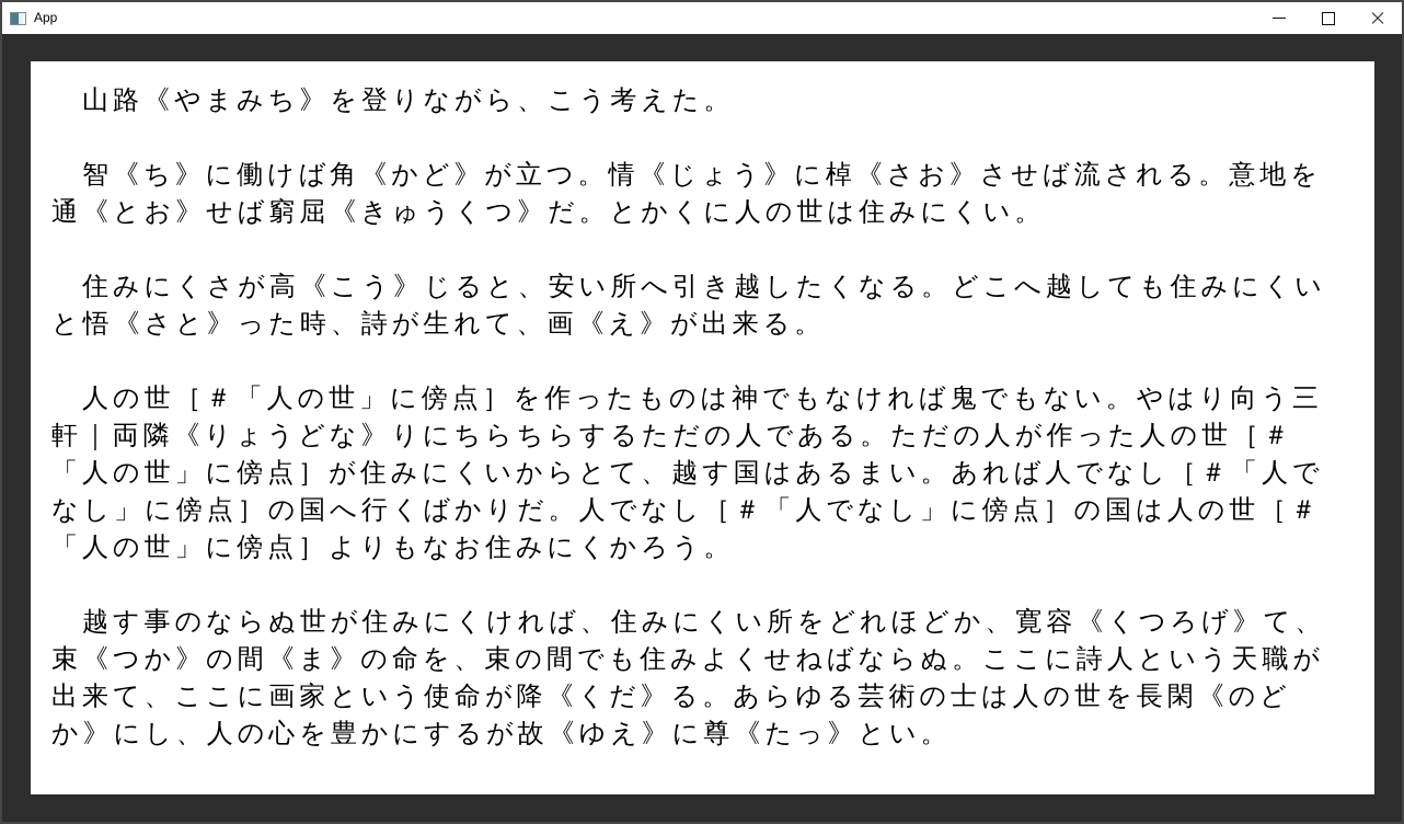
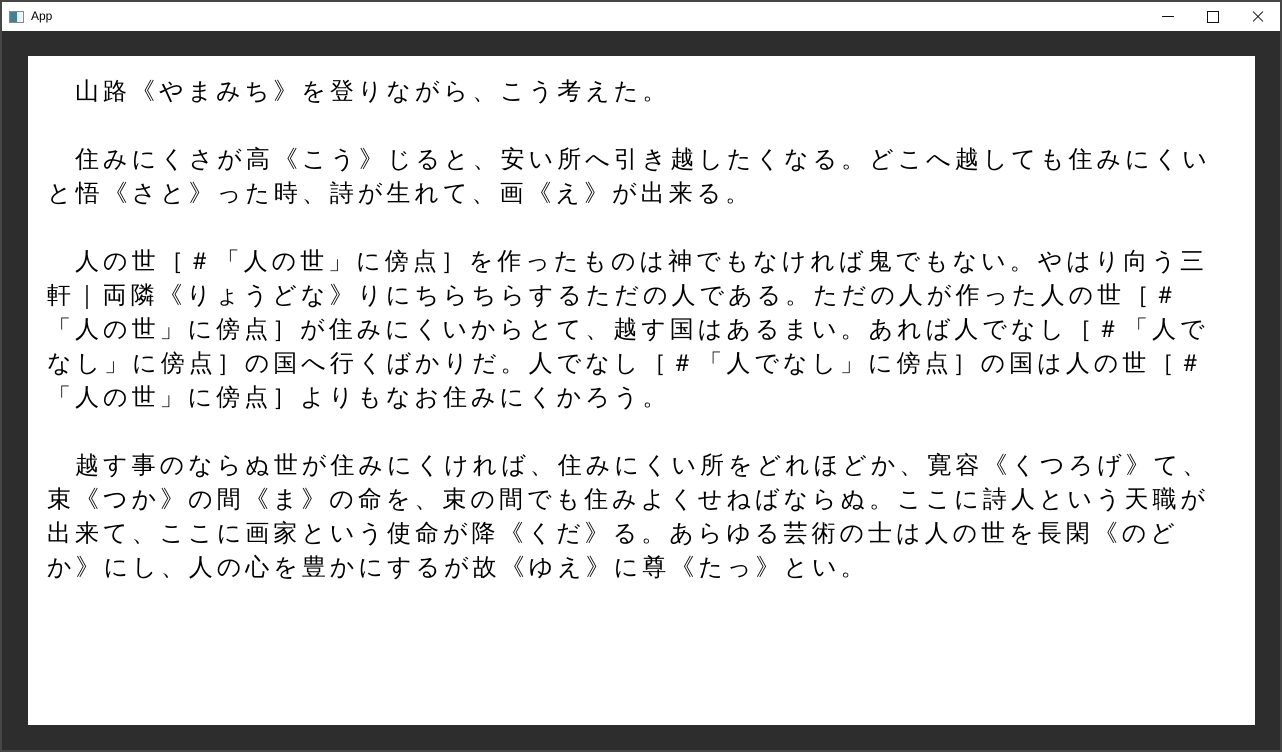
  App
  山路《やまみち》を登りながら、こう考えた。
- 智《ち》に働けば角《かど》が立つ。情《じょう》に棹《さお》させば流される。意地を通《とお》せば窮屈《きゅうくつ》だ。とかくに人の世は住みにくい。
  住みにくさが高《こう》じると、安い所へ引き越したくなる。どこへ越しても住みにくいと悟《さと》った時、詩が生れて、画《え》が出来る。
  人の世［＃「人の世」に傍点］を作ったものは神でもなければ鬼でもない。やはり向う三軒｜両隣《りょうどな》りにちらちらするただの人である。ただの人が作った人の世［＃「人の世」に傍点］が住みにくいからとて、越す国はあるまい。あれば人でなし［＃「人でなし」に傍点］の国へ行くばかりだ。人でなし［＃「人でなし」に傍点］の国は人の世［＃「人の世」に傍点］よりもなお住みにくかろう。
  越す事のならぬ世が住みにくければ、住みにくい所をどれほどか、寛容《くつろげ》て、束《つか》の間《ま》の命を、束の間でも住みよくせねばならぬ。ここに詩人という天職が出来て、ここに画家という使命が降《くだ》る。あらゆる芸術の士は人の世を長閑《のどか》にし、人の心を豊かにするが故《ゆえ》に尊《たっ》とい。
